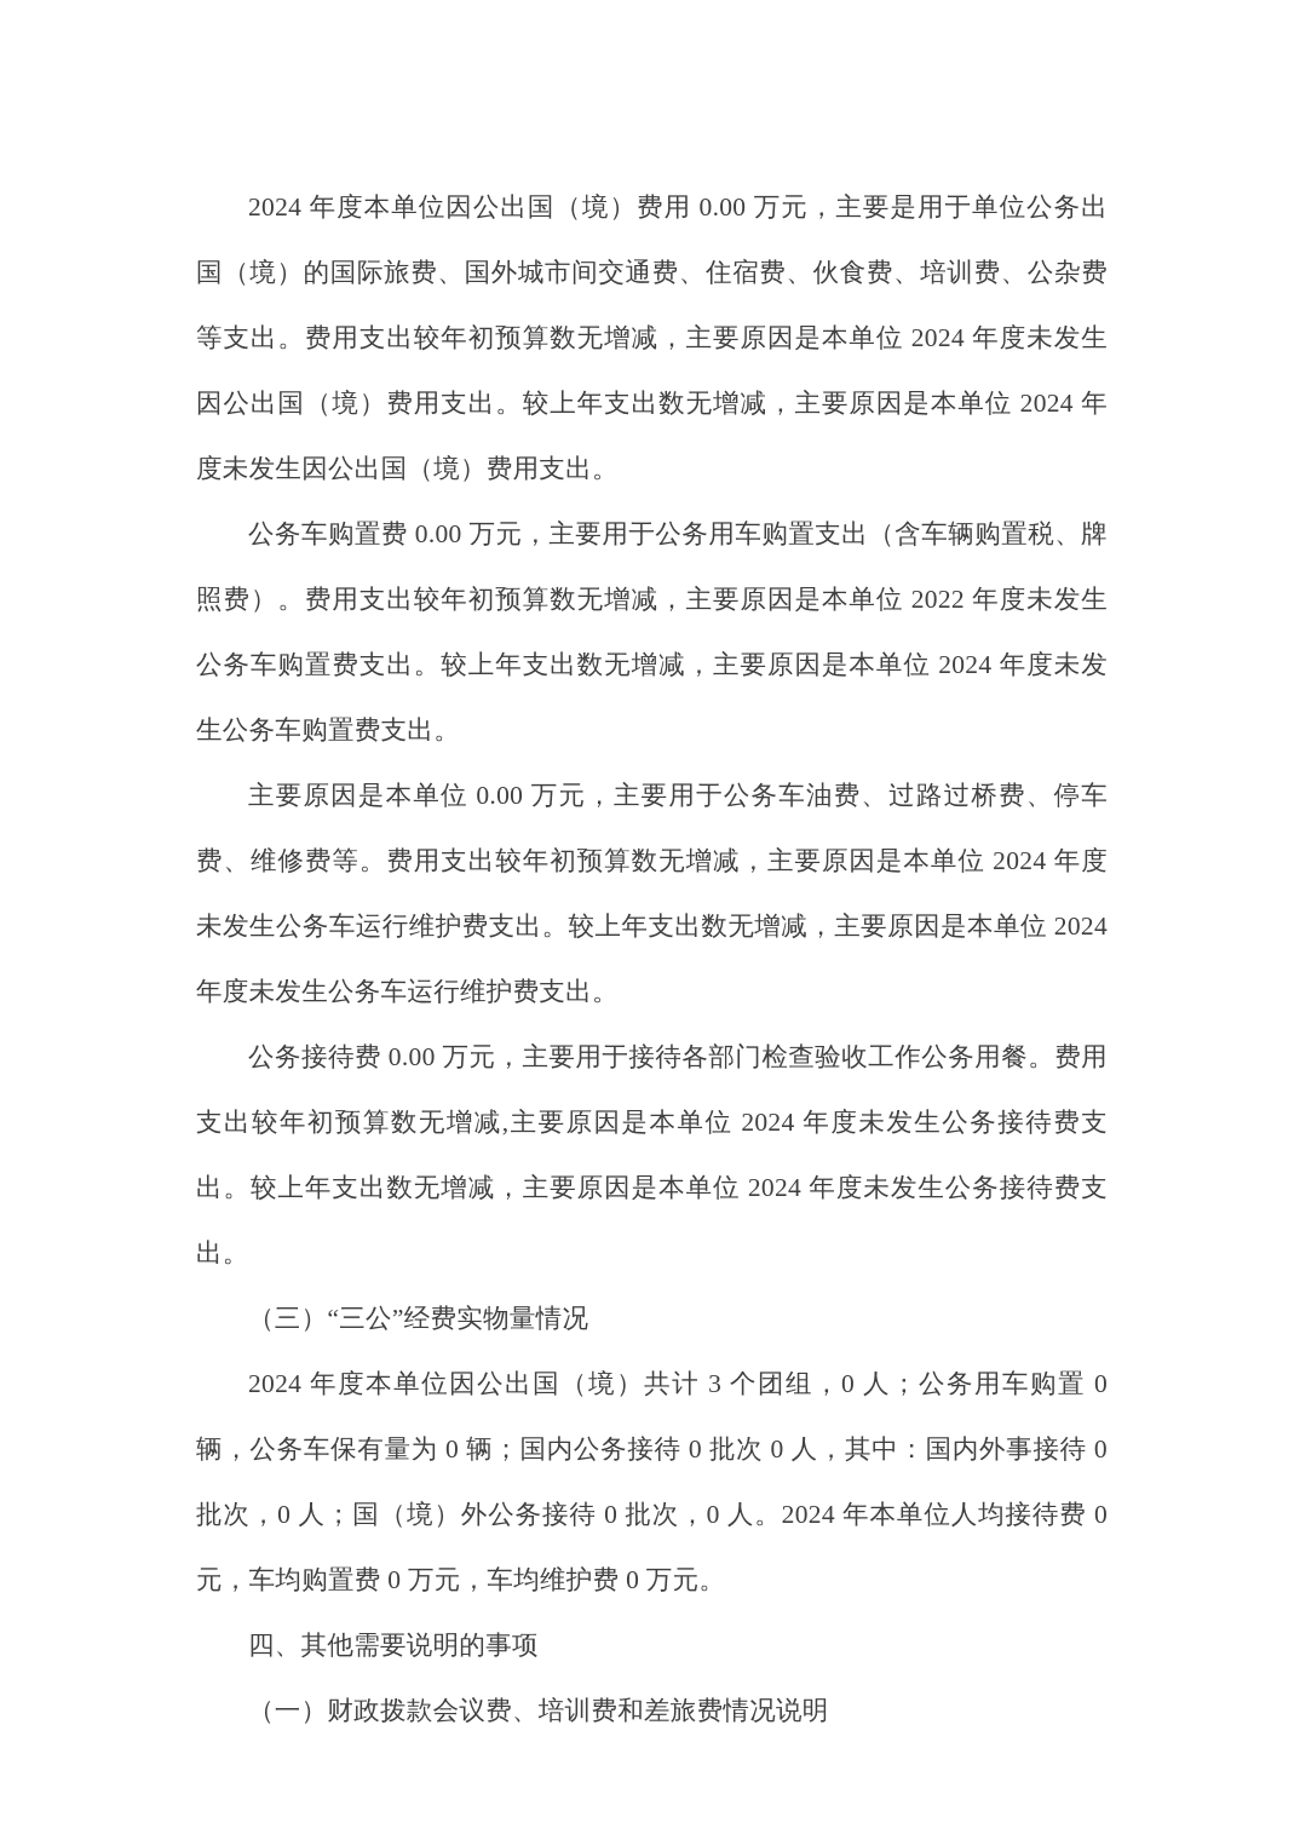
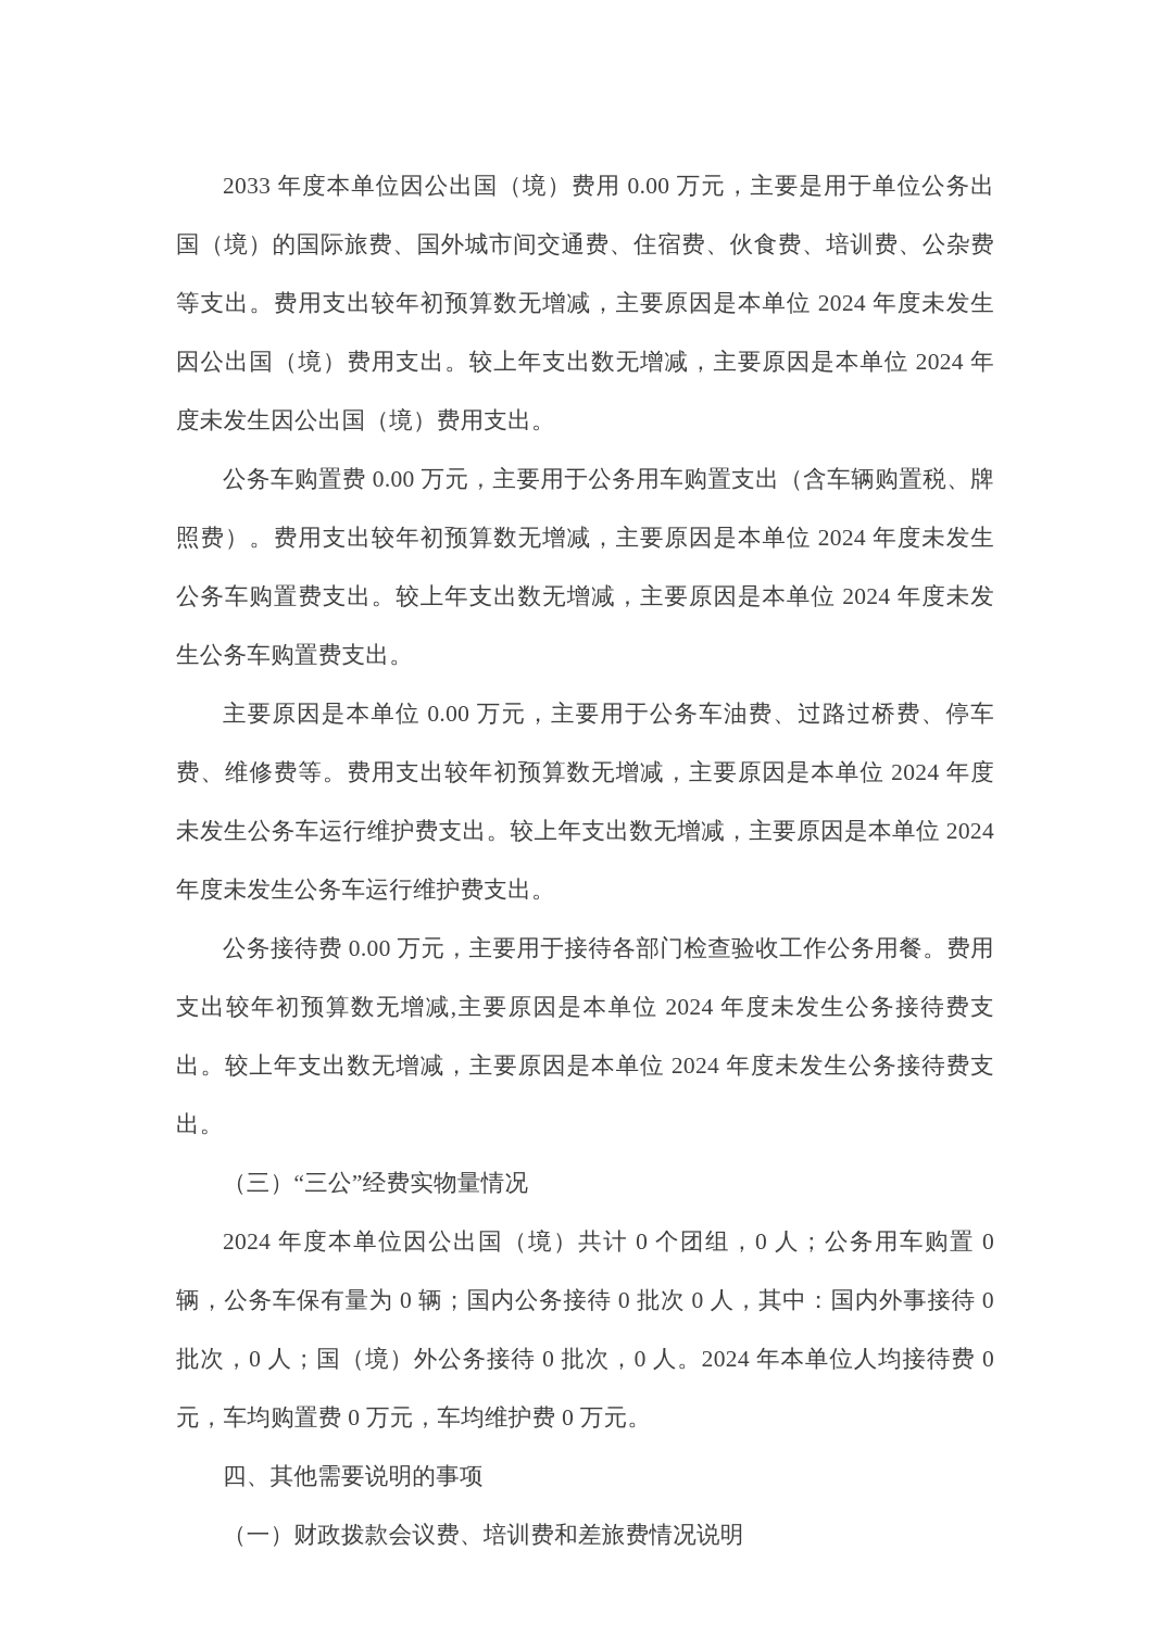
- 2024 年度本单位因公出国（境）费用 0.00 万元，主要是用于单位公务出国（境）的国际旅费、国外城市间交通费、住宿费、伙食费、培训费、公杂费等支出。费用支出较年初预算数无增减，主要原因是本单位 2024 年度未发生因公出国（境）费用支出。较上年支出数无增减，主要原因是本单位 2024 年度未发生因公出国（境）费用支出。
+ 2033 年度本单位因公出国（境）费用 0.00 万元，主要是用于单位公务出国（境）的国际旅费、国外城市间交通费、住宿费、伙食费、培训费、公杂费等支出。费用支出较年初预算数无增减，主要原因是本单位 2024 年度未发生因公出国（境）费用支出。较上年支出数无增减，主要原因是本单位 2024 年度未发生因公出国（境）费用支出。
- 公务车购置费 0.00 万元，主要用于公务用车购置支出（含车辆购置税、牌照费）。费用支出较年初预算数无增减，主要原因是本单位 2022 年度未发生公务车购置费支出。较上年支出数无增减，主要原因是本单位 2024 年度未发生公务车购置费支出。
+ 公务车购置费 0.00 万元，主要用于公务用车购置支出（含车辆购置税、牌照费）。费用支出较年初预算数无增减，主要原因是本单位 2024 年度未发生公务车购置费支出。较上年支出数无增减，主要原因是本单位 2024 年度未发生公务车购置费支出。
  主要原因是本单位 0.00 万元，主要用于公务车油费、过路过桥费、停车费、维修费等。费用支出较年初预算数无增减，主要原因是本单位 2024 年度未发生公务车运行维护费支出。较上年支出数无增减，主要原因是本单位 2024 年度未发生公务车运行维护费支出。
  公务接待费 0.00 万元，主要用于接待各部门检查验收工作公务用餐。费用支出较年初预算数无增减,主要原因是本单位 2024 年度未发生公务接待费支出。较上年支出数无增减，主要原因是本单位 2024 年度未发生公务接待费支出。
  （三）“三公”经费实物量情况
- 2024 年度本单位因公出国（境）共计 3 个团组，0 人；公务用车购置 0 辆，公务车保有量为 0 辆；国内公务接待 0 批次 0 人，其中：国内外事接待 0 批次，0 人；国（境）外公务接待 0 批次，0 人。2024 年本单位人均接待费 0 元，车均购置费 0 万元，车均维护费 0 万元。
+ 2024 年度本单位因公出国（境）共计 0 个团组，0 人；公务用车购置 0 辆，公务车保有量为 0 辆；国内公务接待 0 批次 0 人，其中：国内外事接待 0 批次，0 人；国（境）外公务接待 0 批次，0 人。2024 年本单位人均接待费 0 元，车均购置费 0 万元，车均维护费 0 万元。
  四、其他需要说明的事项
  （一）财政拨款会议费、培训费和差旅费情况说明
